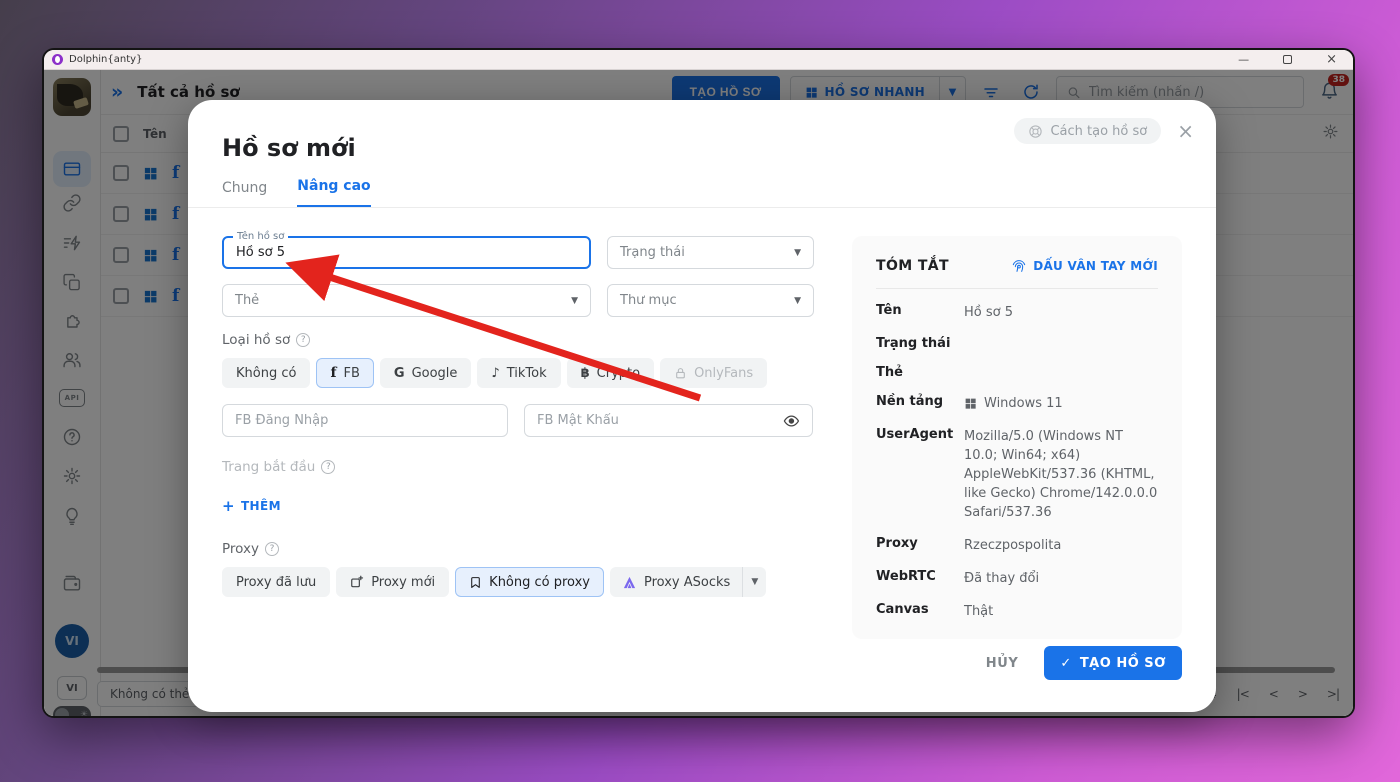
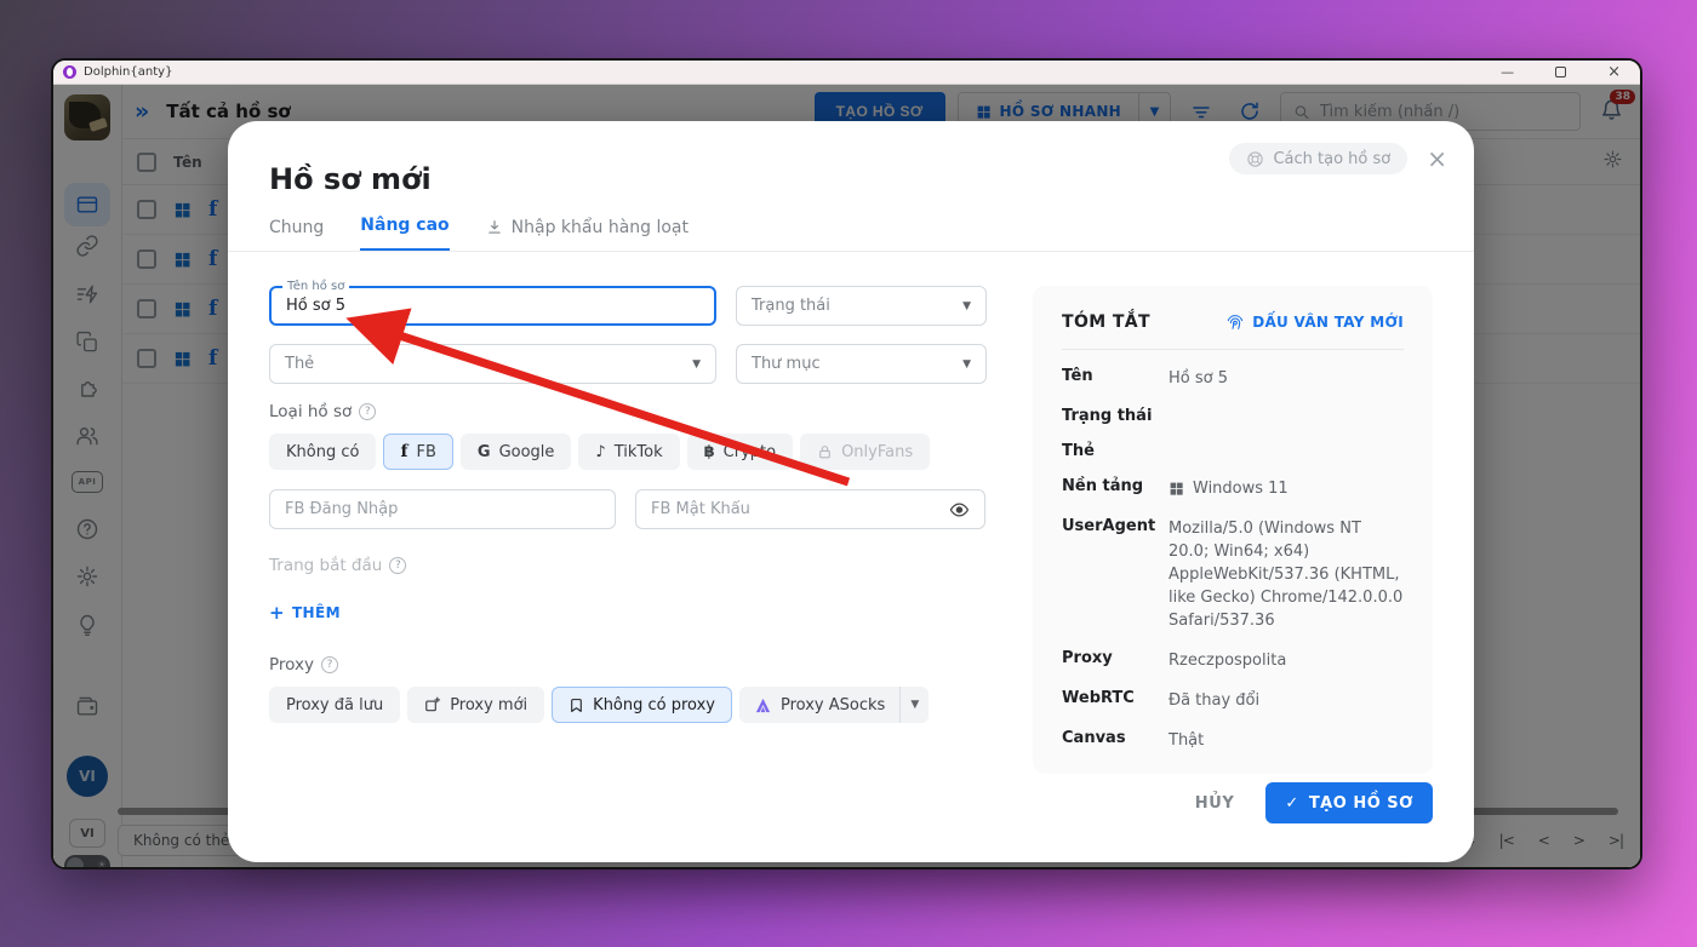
  Dolphin{anty}
  —
  ×
  API
  VI
  VI
  ☀
  »
  Tất cả hồ sơ
  TẠO HỒ SƠ
  HỒ SƠ NHANH
  ▼
  Tìm kiếm (nhấn /)
  38
  Tên
  f
  f
  f
  f
  Không có thẻ
  |<
  <
  >
  >|
  Cách tạo hồ sơ
  ×
  Hồ sơ mới
  Chung
  Nâng cao
+ Nhập khẩu hàng loạt
  Tên hồ sơ
  Hồ sơ 5
  Trạng thái
  ▼
  Thẻ
  ▼
  Thư mục
  ▼
  Loại hồ sơ
  ?
  Không có
  f
  FB
  G
  Google
  ♪
  TikTok
  ฿
  OnlyFans
  FB Đăng Nhập
  FB Mật Khẩu
  Trang bắt đầu
  ?
  +
  THÊM
  Proxy
  ?
  Proxy đã lưu
  Proxy mới
  Không có proxy
  Proxy ASocks
  ▼
  TÓM TẮT
  DẤU VÂN TAY MỚI
  Tên
  Hồ sơ 5
  Trạng thái
  Thẻ
  Nền tảng
  Windows 11
  UserAgent
- Mozilla/5.0 (Windows NT 10.0; Win64; x64) AppleWebKit/537.36 (KHTML, like Gecko) Chrome/142.0.0.0 Safari/537.36
+ Mozilla/5.0 (Windows NT 20.0; Win64; x64) AppleWebKit/537.36 (KHTML, like Gecko) Chrome/142.0.0.0 Safari/537.36
  Proxy
  Rzeczpospolita
  WebRTC
  Đã thay đổi
  Canvas
  Thật
  HỦY
  ✓
  TẠO HỒ SƠ
